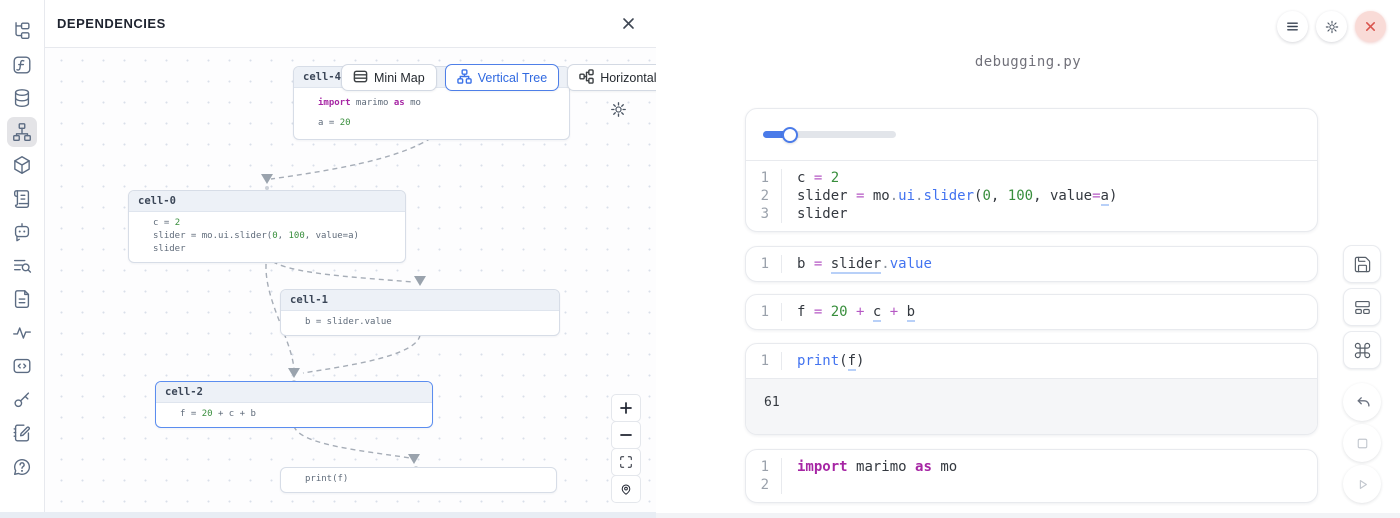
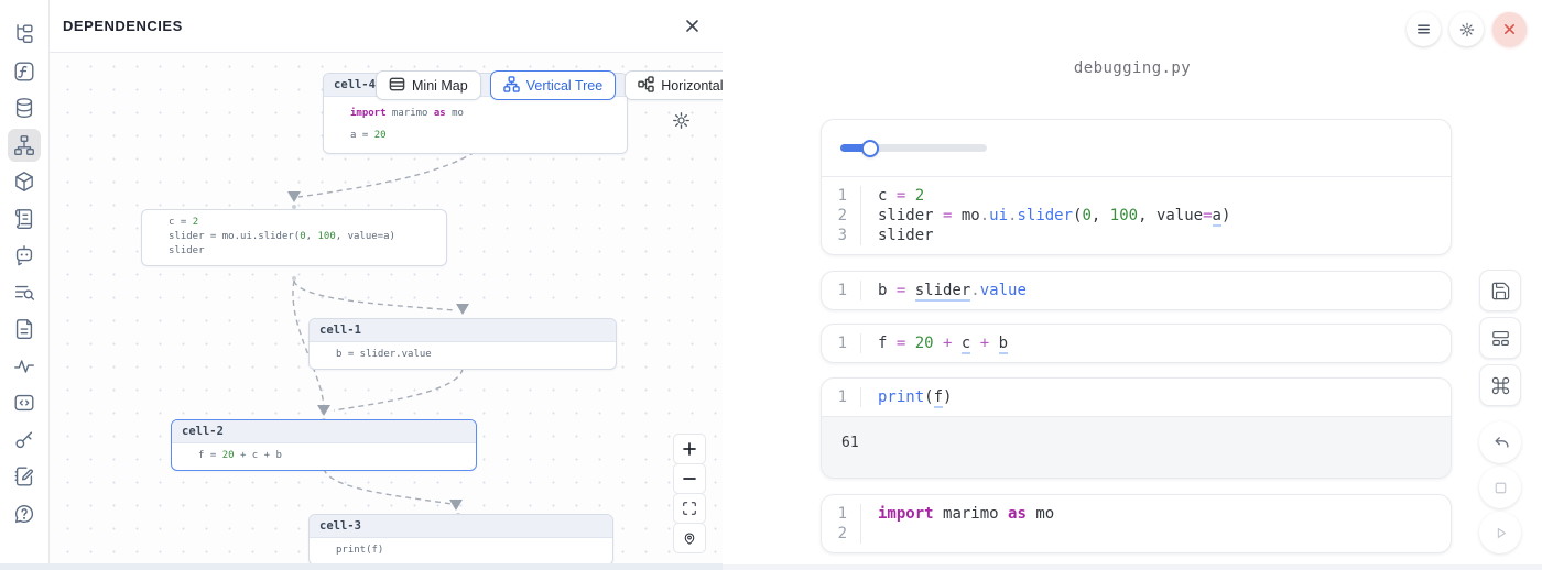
  DEPENDENCIES
  cell-4
  import marimo as mo
  a = 20
- cell-0
  c = 2
  slider = mo.ui.slider(0, 100, value=a)
  slider
  cell-1
  b = slider.value
  cell-2
  f = 20 + c + b
+ cell-3
  print(f)
  Mini Map
  Vertical Tree
  Horizontal
  debugging.py
  1
  c = 2
  2
  slider = mo.ui.slider(0, 100, value=a)
  3
  slider
  1
  b = slider.value
  1
  f = 20 + c + b
  1
  print(f)
  61
  1
  import marimo as mo
  2
